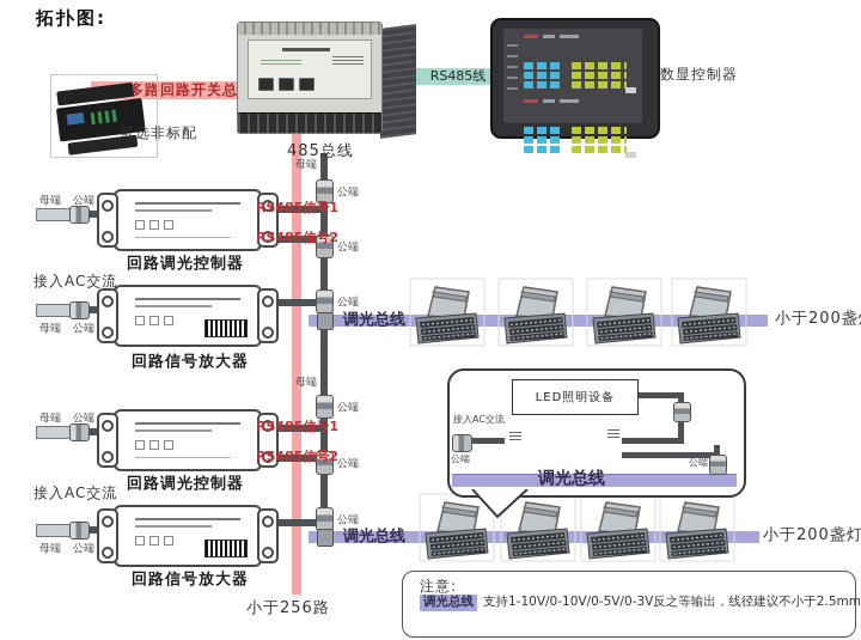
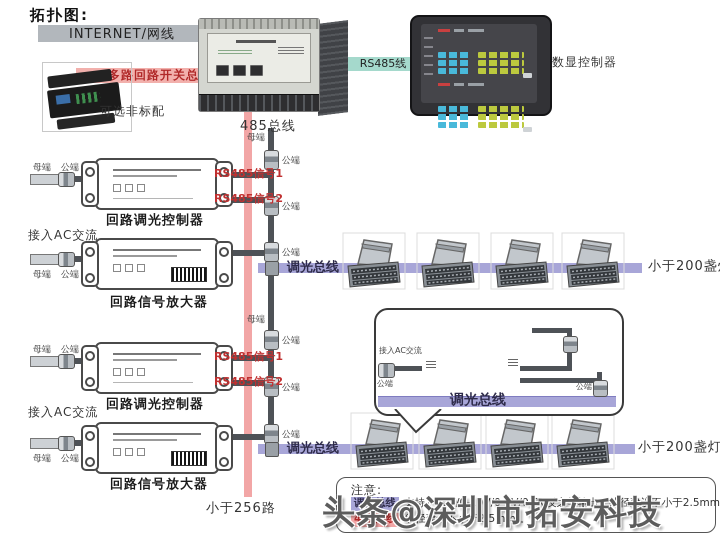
  拓扑图:
+ INTERNET/网线
  RS485线
  多路回路开关总
  可选非标配
  485总线
  小于256路
  数显控制器
  回路调光控制器
  母端
  公端
  接入AC交流
  RS485信号1
  RS485信号2
  回路信号放大器
  母端
  公端
  母端
  公端
  公端
  公端
  母端
  公端
  公端
  公端
  调光总线
  小于200盏
  回路调光控制器
  母端
  公端
  接入AC交流
  RS485信号1
  RS485信号2
  回路信号放大器
  母端
  公端
  调光总线
  小于200盏灯
- LED照明设备
  接入AC交流
  公端
  公端
  调光总线
  注意:
  调光总线 支持1-10V/0-10V/0-5V/0-3V反之等输出，线径建议不小于2.5mm
+ 485总线 线径建议不小于2.5mm²。
+ 头条@深圳市拓安科技
